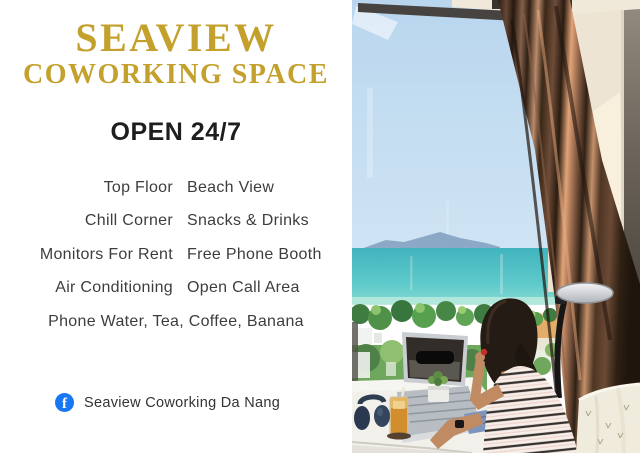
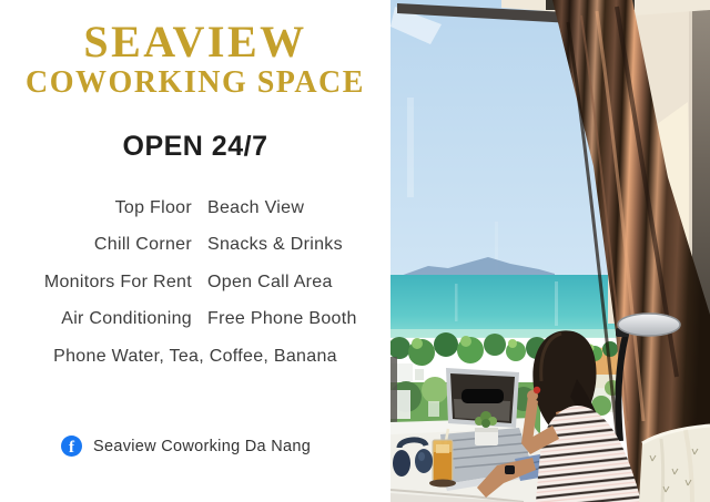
  SEAVIEW
  COWORKING SPACE
  OPEN 24/7
  Top Floor
  Beach View
  Chill Corner
  Snacks & Drinks
  Monitors For Rent
- Free Phone Booth
+ Open Call Area
  Air Conditioning
- Open Call Area
+ Free Phone Booth
  Phone Water, Tea, Coffee, Banana
  f
  Seaview Coworking Da Nang
